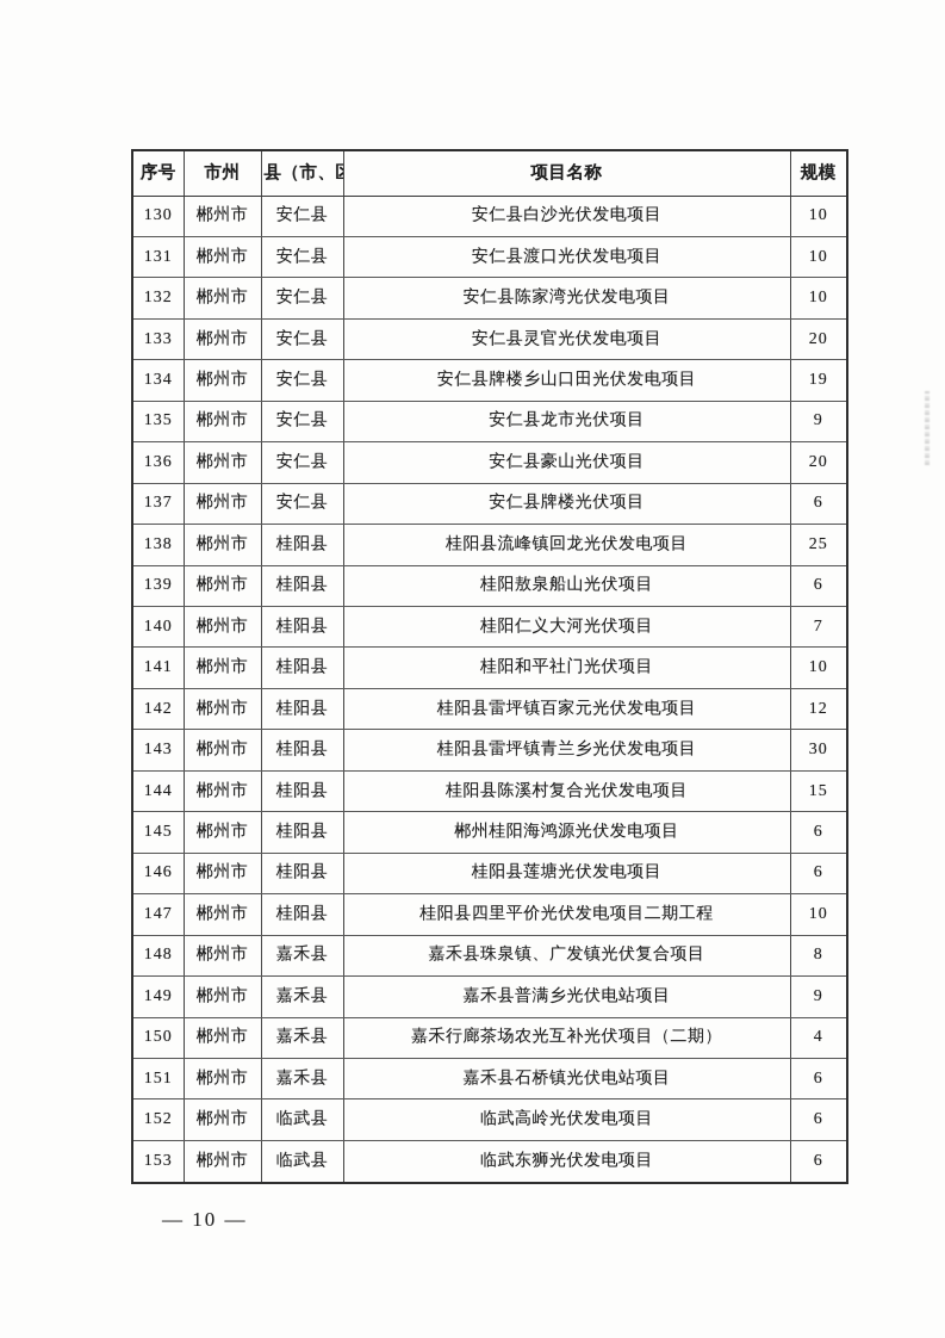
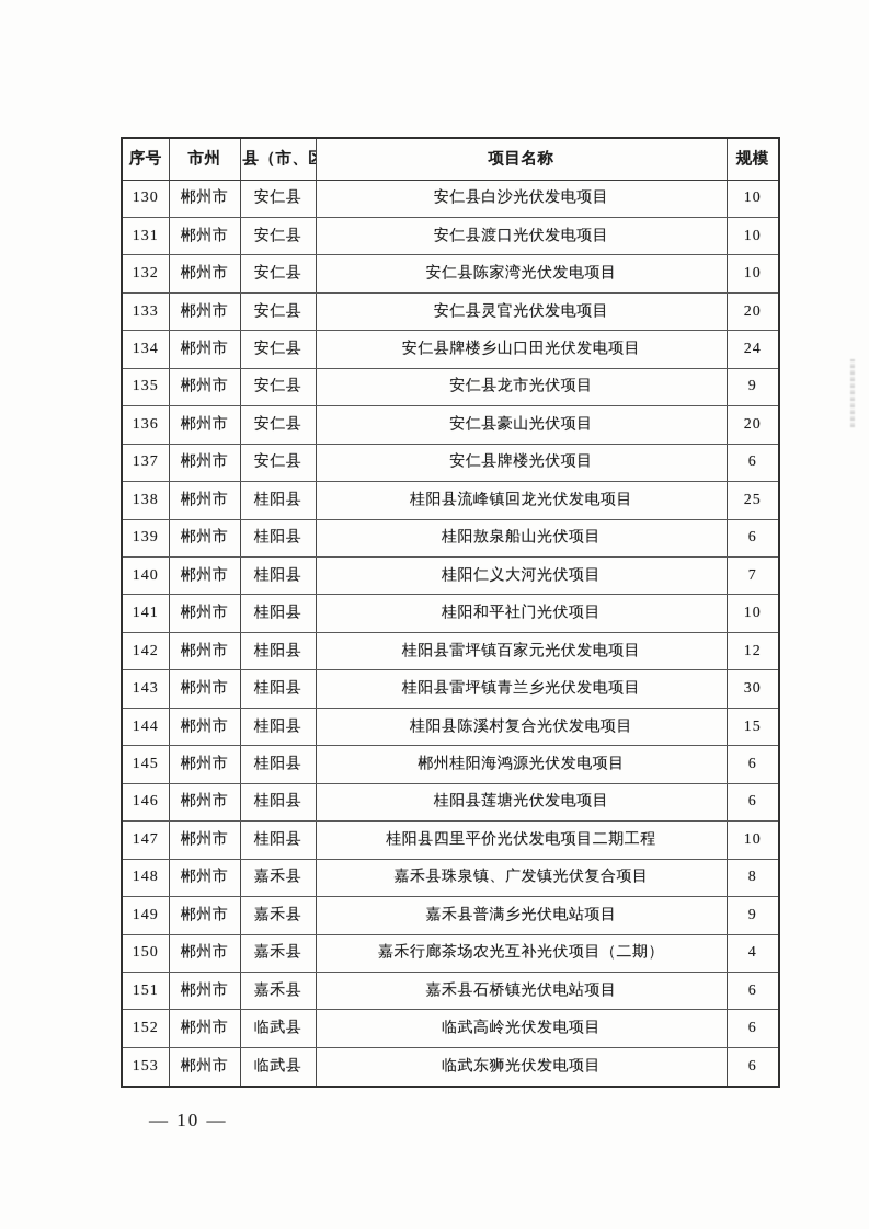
  序号	市州	县（市、	项目名称	规模
  130	郴州市	安仁县	安仁县白沙光伏发电项目	10
  131	郴州市	安仁县	安仁县渡口光伏发电项目	10
  132	郴州市	安仁县	安仁县陈家湾光伏发电项目	10
  133	郴州市	安仁县	安仁县灵官光伏发电项目	20
- 134	郴州市	安仁县	安仁县牌楼乡山口田光伏发电项目	19
+ 134	郴州市	安仁县	安仁县牌楼乡山口田光伏发电项目	24
  135	郴州市	安仁县	安仁县龙市光伏项目	9
  136	郴州市	安仁县	安仁县豪山光伏项目	20
  137	郴州市	安仁县	安仁县牌楼光伏项目	6
  138	郴州市	桂阳县	桂阳县流峰镇回龙光伏发电项目	25
  139	郴州市	桂阳县	桂阳敖泉船山光伏项目	6
  140	郴州市	桂阳县	桂阳仁义大河光伏项目	7
  141	郴州市	桂阳县	桂阳和平社门光伏项目	10
  142	郴州市	桂阳县	桂阳县雷坪镇百家元光伏发电项目	12
  143	郴州市	桂阳县	桂阳县雷坪镇青兰乡光伏发电项目	30
  144	郴州市	桂阳县	桂阳县陈溪村复合光伏发电项目	15
  145	郴州市	桂阳县	郴州桂阳海鸿源光伏发电项目	6
  146	郴州市	桂阳县	桂阳县莲塘光伏发电项目	6
  147	郴州市	桂阳县	桂阳县四里平价光伏发电项目二期工程	10
  148	郴州市	嘉禾县	嘉禾县珠泉镇、广发镇光伏复合项目	8
  149	郴州市	嘉禾县	嘉禾县普满乡光伏电站项目	9
  150	郴州市	嘉禾县	嘉禾行廊茶场农光互补光伏项目（二期）	4
  151	郴州市	嘉禾县	嘉禾县石桥镇光伏电站项目	6
  152	郴州市	临武县	临武高岭光伏发电项目	6
  153	郴州市	临武县	临武东狮光伏发电项目	6
  — 10 —
